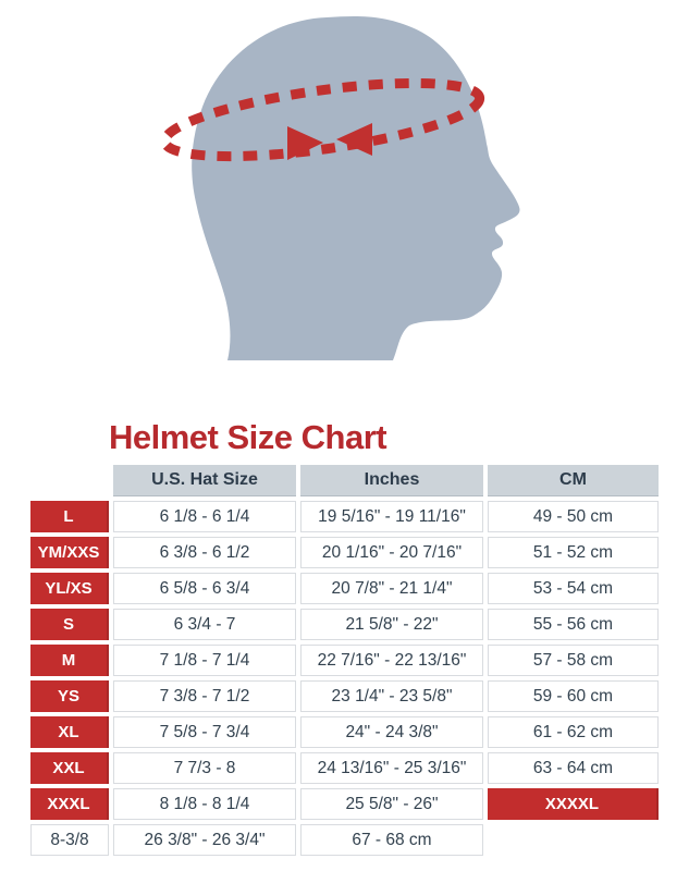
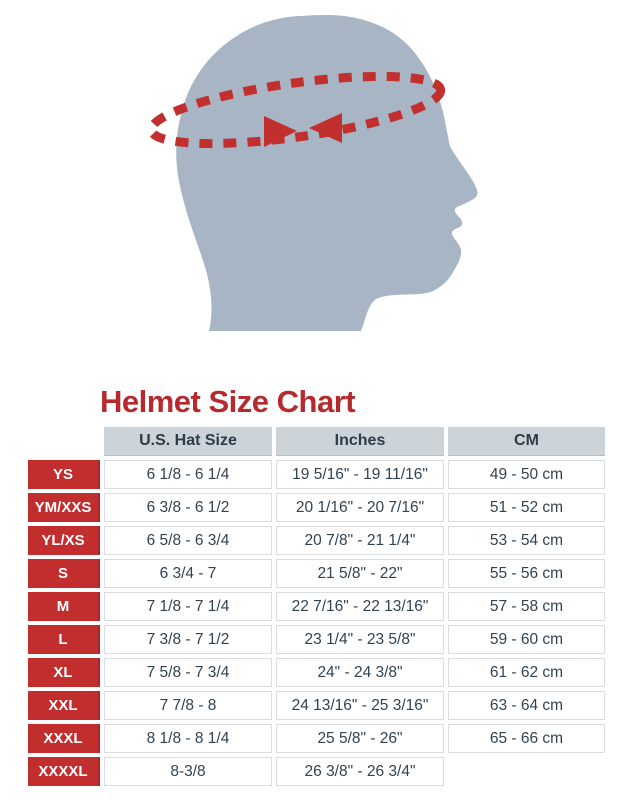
  Helmet Size Chart
  U.S. Hat Size
  Inches
  CM
- L
+ YS
  6 1/8 - 6 1/4
  19 5/16" - 19 11/16"
  49 - 50 cm
  YM/XXS
  6 3/8 - 6 1/2
  20 1/16" - 20 7/16"
  51 - 52 cm
  YL/XS
  6 5/8 - 6 3/4
  20 7/8" - 21 1/4"
  53 - 54 cm
  S
  6 3/4 - 7
  21 5/8" - 22"
  55 - 56 cm
  M
  7 1/8 - 7 1/4
  22 7/16" - 22 13/16"
  57 - 58 cm
- YS
+ L
  7 3/8 - 7 1/2
  23 1/4" - 23 5/8"
  59 - 60 cm
  XL
  7 5/8 - 7 3/4
  24" - 24 3/8"
  61 - 62 cm
  XXL
- 7 7/3 - 8
+ 7 7/8 - 8
  24 13/16" - 25 3/16"
  63 - 64 cm
  XXXL
  8 1/8 - 8 1/4
  25 5/8" - 26"
+ 65 - 66 cm
  XXXXL
  8-3/8
  26 3/8" - 26 3/4"
- 67 - 68 cm
